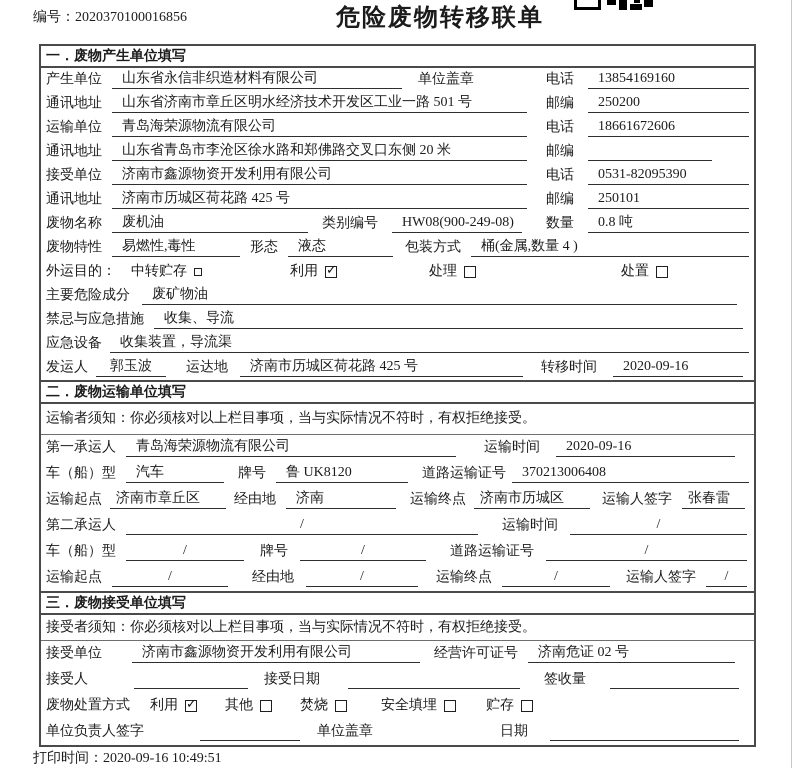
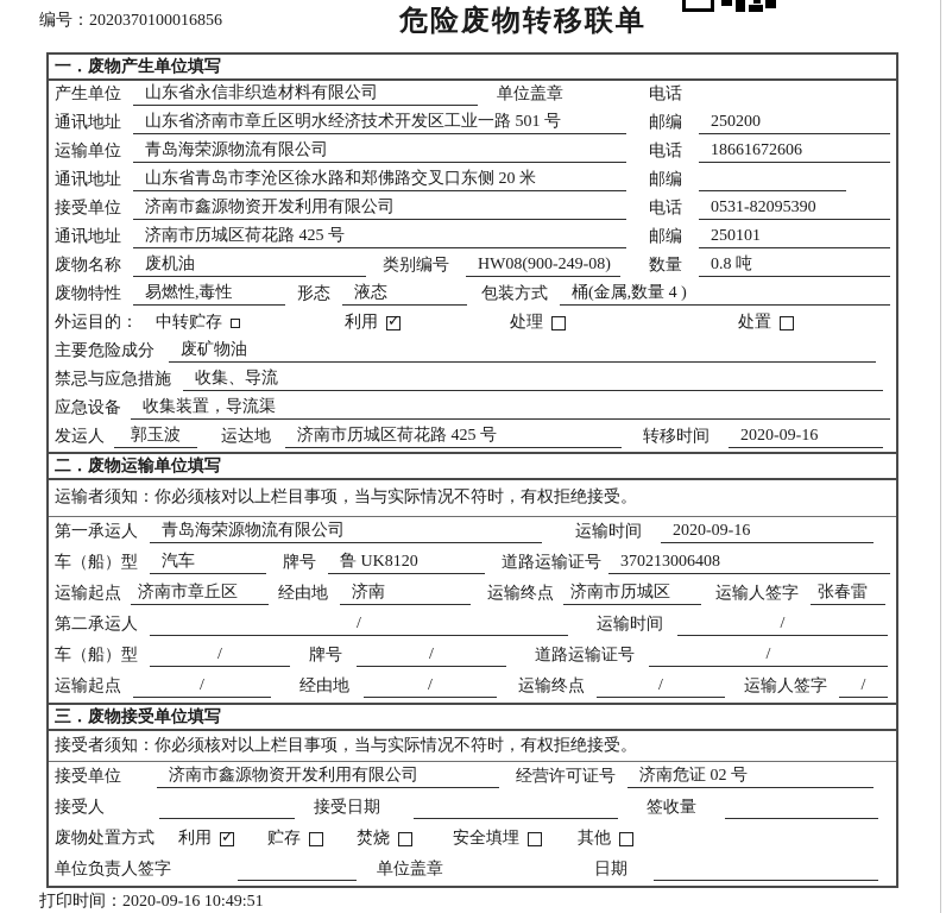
  编号：2020370100016856
  危险废物转移联单
  一．废物产生单位填写
  产生单位
  山东省永信非织造材料有限公司
  单位盖章
  电话
- 13854169160
  通讯地址
  山东省济南市章丘区明水经济技术开发区工业一路 501 号
  邮编
  250200
  运输单位
  青岛海荣源物流有限公司
  电话
  18661672606
  通讯地址
  山东省青岛市李沧区徐水路和郑佛路交叉口东侧 20 米
  邮编
  接受单位
  济南市鑫源物资开发利用有限公司
  电话
  0531-82095390
  通讯地址
  济南市历城区荷花路 425 号
  邮编
  250101
  废物名称
  废机油
  类别编号
  HW08(900-249-08)
  数量
  0.8 吨
  废物特性
  易燃性,毒性
  形态
  液态
  包装方式
  桶(金属,数量 4 )
  外运目的：
  中转贮存
  利用
  处理
  处置
  主要危险成分
  废矿物油
  禁忌与应急措施
  收集、导流
  应急设备
  收集装置，导流渠
  发运人
  郭玉波
  运达地
  济南市历城区荷花路 425 号
  转移时间
  2020-09-16
  二．废物运输单位填写
  运输者须知：你必须核对以上栏目事项，当与实际情况不符时，有权拒绝接受。
  第一承运人
  青岛海荣源物流有限公司
  运输时间
  2020-09-16
  车（船）型
  汽车
  牌号
  鲁 UK8120
  道路运输证号
  370213006408
  运输起点
  济南市章丘区
  经由地
  济南
  运输终点
  济南市历城区
  运输人签字
  张春雷
  第二承运人
  /
  运输时间
  /
  车（船）型
  /
  牌号
  /
  道路运输证号
  /
  运输起点
  /
  经由地
  /
  运输终点
  /
  运输人签字
  /
  三．废物接受单位填写
  接受者须知：你必须核对以上栏目事项，当与实际情况不符时，有权拒绝接受。
  接受单位
  济南市鑫源物资开发利用有限公司
  经营许可证号
  济南危证 02 号
  接受人
  接受日期
  签收量
  废物处置方式
  利用
- 其他
+ 贮存
  焚烧
  安全填埋
- 贮存
+ 其他
  单位负责人签字
  单位盖章
  日期
  打印时间：2020-09-16 10:49:51
